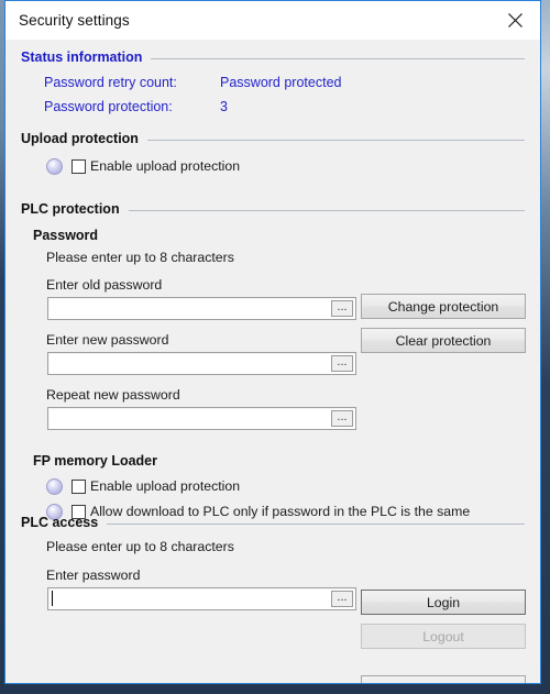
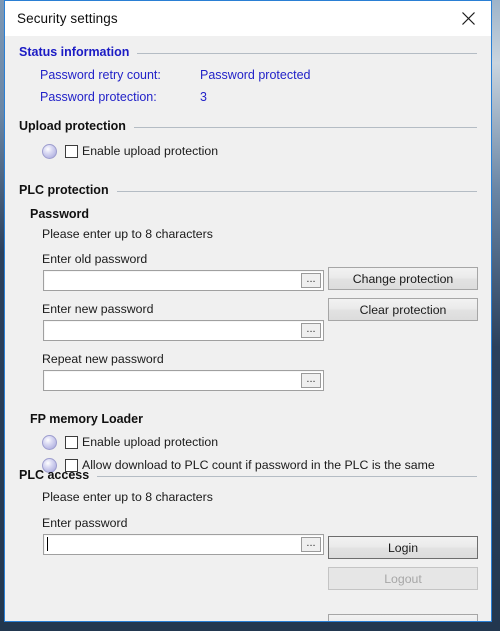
  Security settings
  Status information
  Password retry count:
  Password protected
  Password protection:
  3
  Upload protection
  Enable upload protection
  PLC protection
  Password
  Please enter up to 8 characters
  Enter old password
  ...
  Enter new password
  ...
  Repeat new password
  ...
  FP memory Loader
  Enable upload protection
- Allow download to PLC only if password in the PLC is the same
+ Allow download to PLC count if password in the PLC is the same
  Change protection
  Clear protection
  PLC access
  Please enter up to 8 characters
  Enter password
  ...
  Login
  Logout
